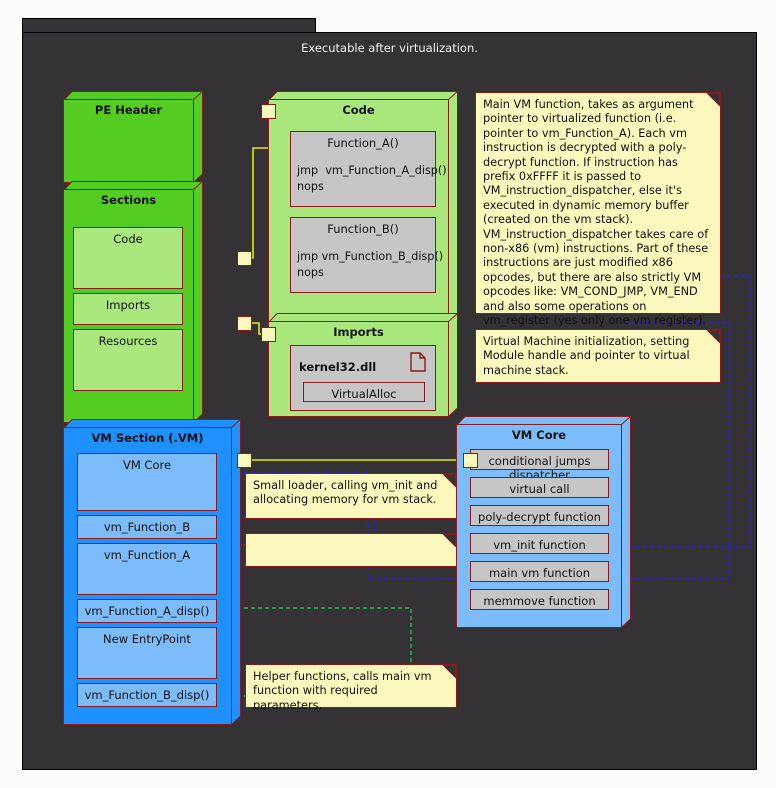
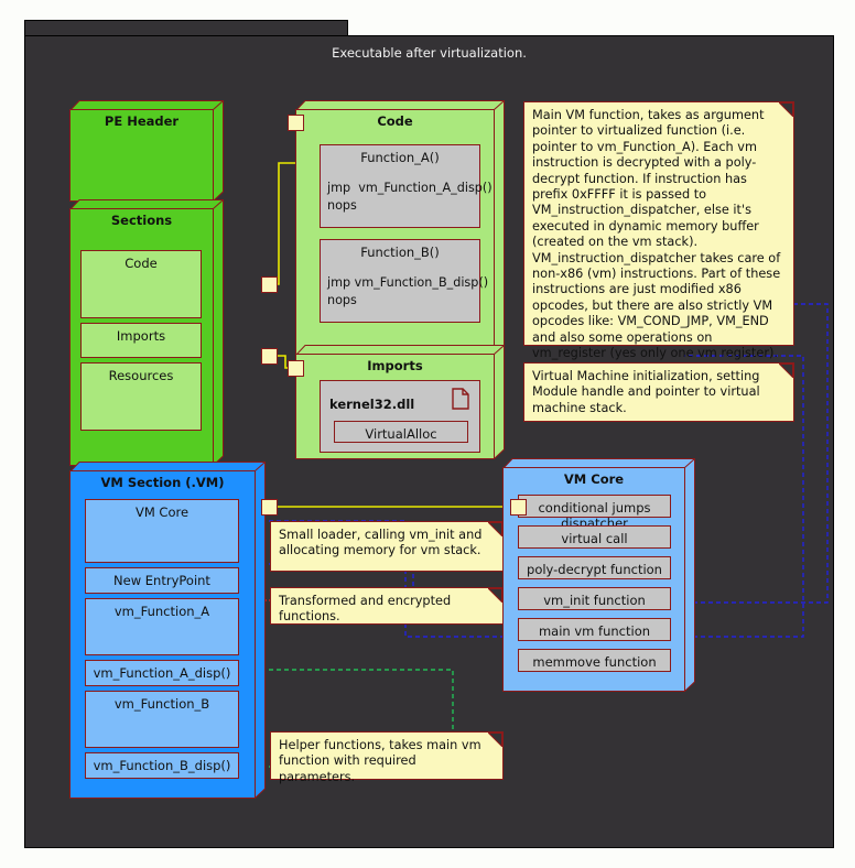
  Executable after virtualization.
  PE Header
  Sections
  Code
  Imports
  Resources
  Code
  Function_A()
  jmp vm_Function_A_disp()
  nops
  Function_B()
  jmp vm_Function_B_disp()
  nops
  Imports
  kernel32.dll
  VirtualAlloc
  VM Section (.VM)
  VM Core
- vm_Function_B
+ New EntryPoint
  vm_Function_A
  vm_Function_A_disp()
- New EntryPoint
+ vm_Function_B
  vm_Function_B_disp()
  VM Core
  conditional jumps dispatcher
  virtual call
  poly-decrypt function
  vm_init function
  main vm function
  memmove function
  Main VM function, takes as argument pointer to virtualized function (i.e. pointer to vm_Function_A). Each vm instruction is decrypted with a poly-decrypt function. If instruction has prefix 0xFFFF it is passed to VM_instruction_dispatcher, else it's executed in dynamic memory buffer (created on the vm stack). VM_instruction_dispatcher takes care of non-x86 (vm) instructions. Part of these instructions are just modified x86 opcodes, but there are also strictly VM opcodes like: VM_COND_JMP, VM_END and also some operations on vm_register (yes only one vm register).
  Virtual Machine initialization, setting Module handle and pointer to virtual machine stack.
  Small loader, calling vm_init and allocating memory for vm stack.
+ Transformed and encrypted functions.
- Helper functions, calls main vm function with required parameters.
+ Helper functions, takes main vm function with required parameters.
